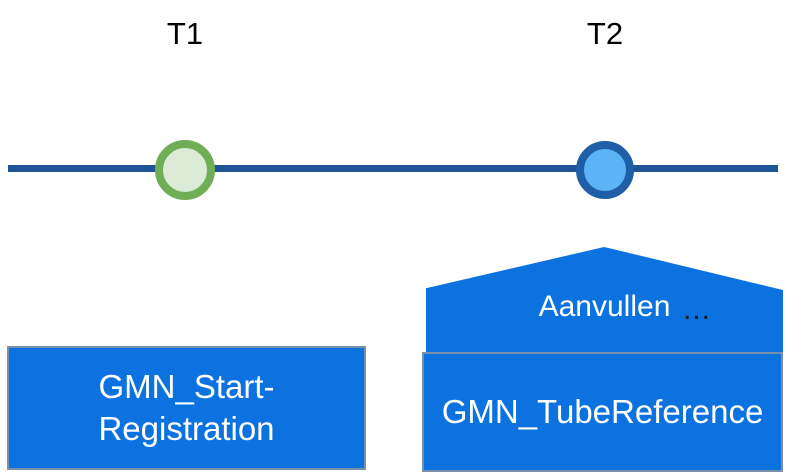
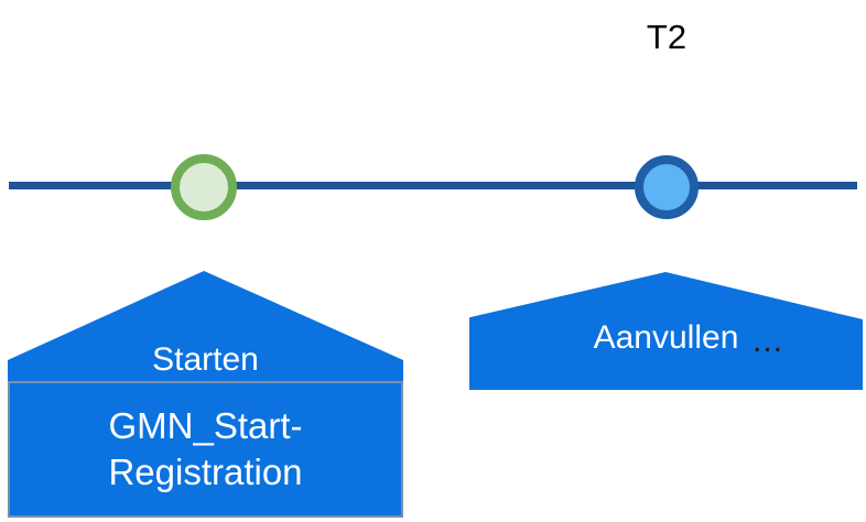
- T1
  T2
+ Starten
  Aanvullen
  ...
  GMN_Start-Registration
- GMN_TubeReference
